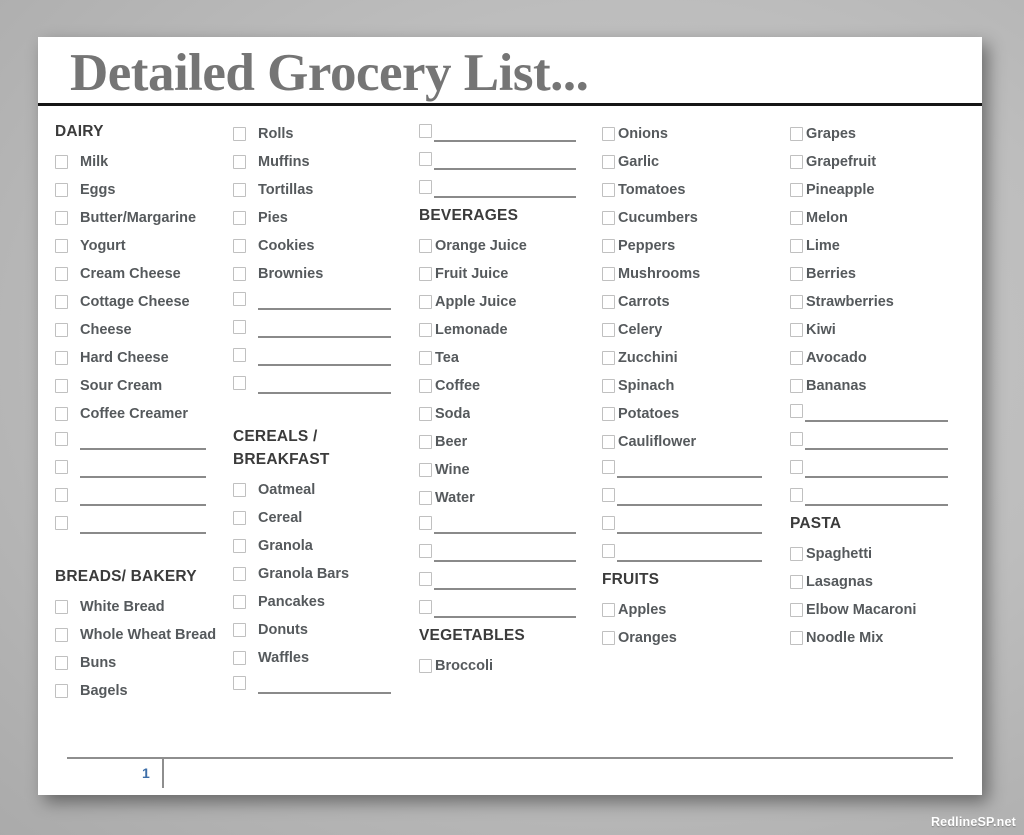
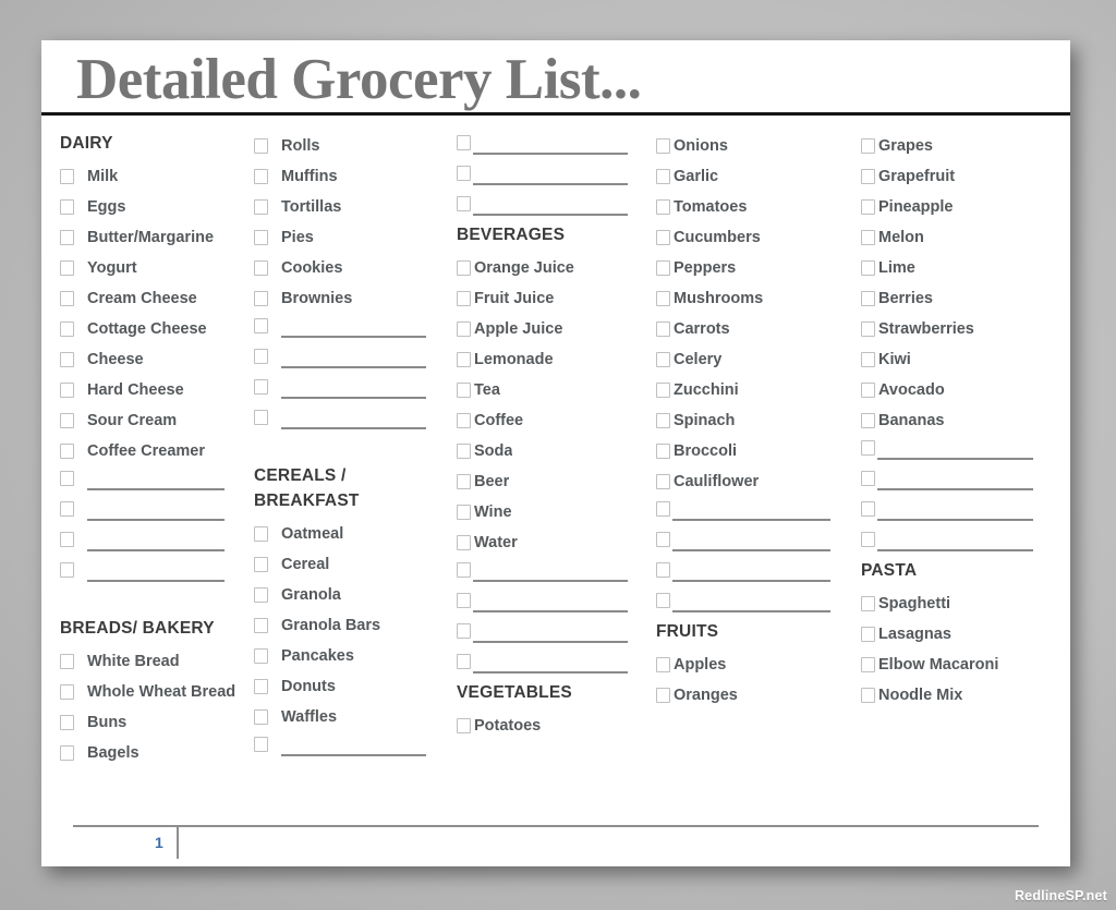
  Detailed Grocery List...
  DAIRY
  Milk
  Eggs
  Butter/Margarine
  Yogurt
  Cream Cheese
  Cottage Cheese
  Cheese
  Hard Cheese
  Sour Cream
  Coffee Creamer
  BREADS/ BAKERY
  White Bread
  Whole Wheat Bread
  Buns
  Bagels
  Rolls
  Muffins
  Tortillas
  Pies
  Cookies
  Brownies
  CEREALS /
  BREAKFAST
  Oatmeal
  Cereal
  Granola
  Granola Bars
  Pancakes
  Donuts
  Waffles
  BEVERAGES
  Orange Juice
  Fruit Juice
  Apple Juice
  Lemonade
  Tea
  Coffee
  Soda
  Beer
  Wine
  Water
  VEGETABLES
- Broccoli
+ Potatoes
  Onions
  Garlic
  Tomatoes
  Cucumbers
  Peppers
  Mushrooms
  Carrots
  Celery
  Zucchini
  Spinach
- Potatoes
+ Broccoli
  Cauliflower
  FRUITS
  Apples
  Oranges
  Grapes
  Grapefruit
  Pineapple
  Melon
  Lime
  Berries
  Strawberries
  Kiwi
  Avocado
  Bananas
  PASTA
  Spaghetti
  Lasagnas
  Elbow Macaroni
  Noodle Mix
  1
  RedlineSP.net
